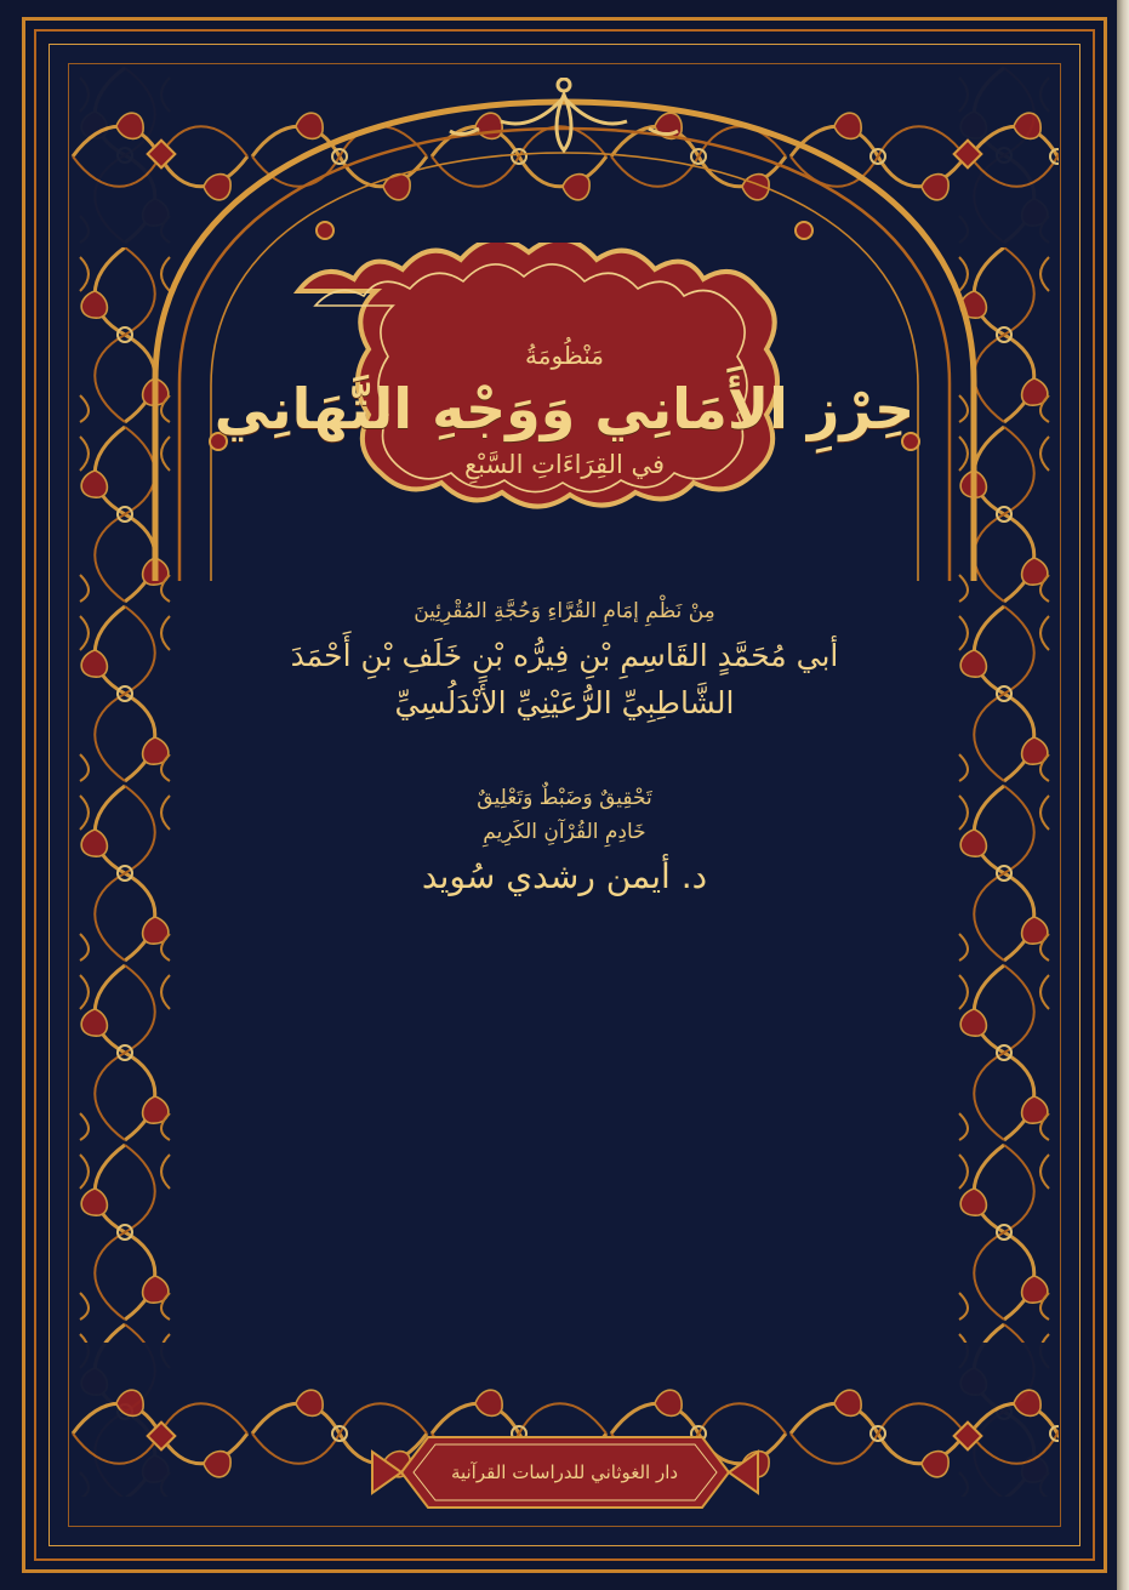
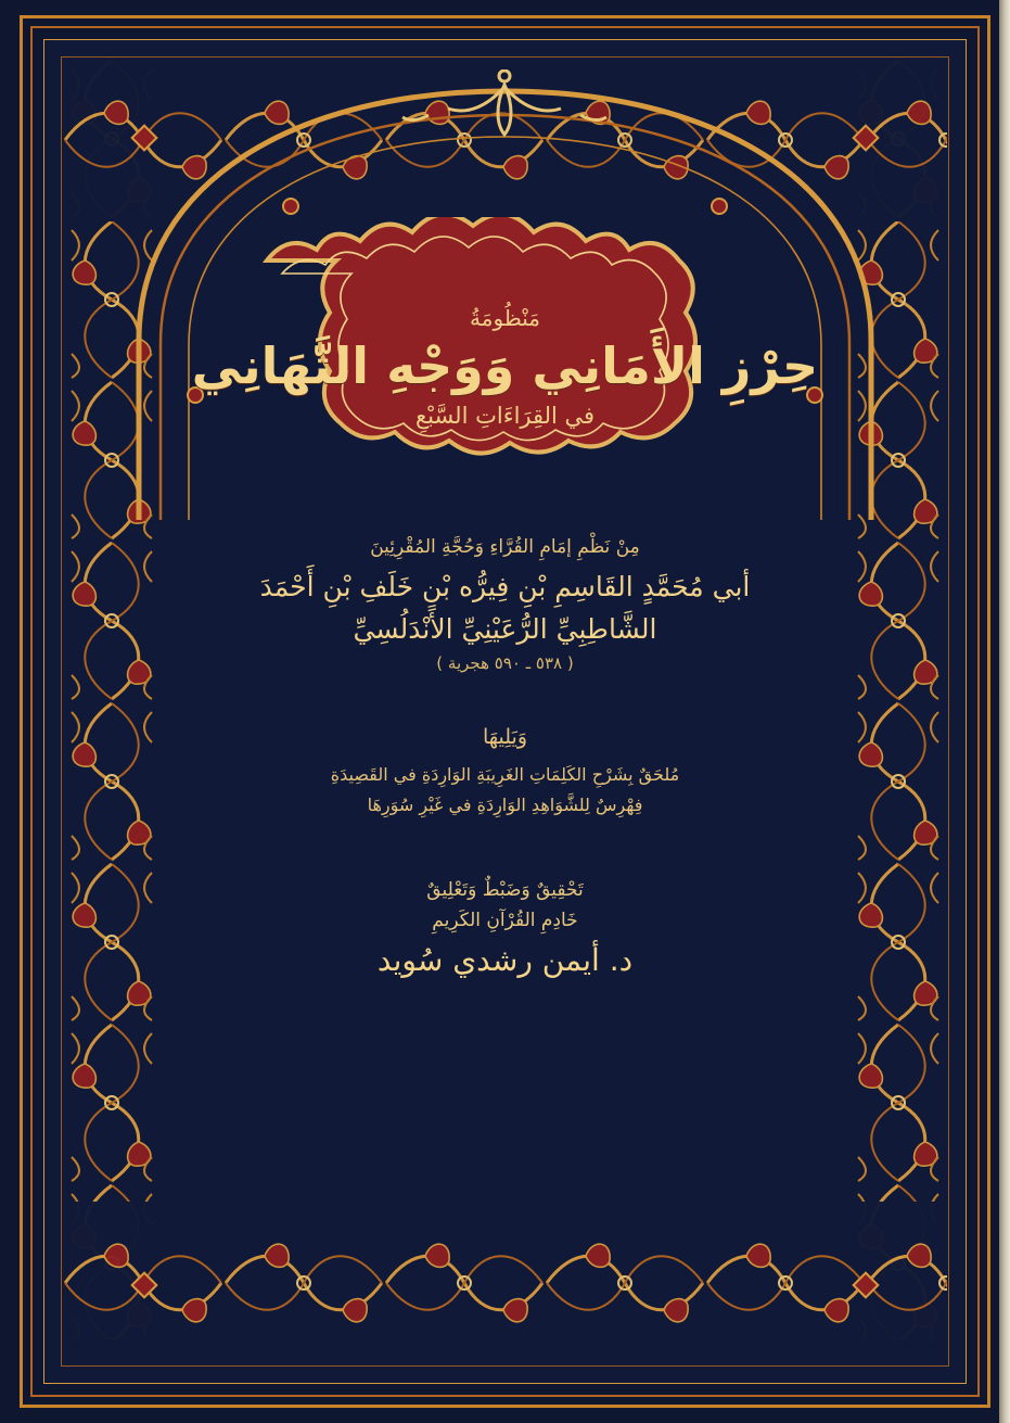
  مَنْظُومَةُ
  حِرْزِ الأَمَانِي وَوَجْهِ التَّهَانِي
  في القِرَاءَاتِ السَّبْعِ
  مِنْ نَظْمِ إمَامِ القُرَّاءِ وَحُجَّةِ المُقْرِئِينَ
  أبي مُحَمَّدٍ القَاسِمِ بْنِ فِيرُّه بْنِ خَلَفِ بْنِ أَحْمَدَ
  الشَّاطِبِيِّ الرُّعَيْنِيِّ الأَنْدَلُسِيِّ
+ ( ٥٣٨ ـ ٥٩٠ هجرية )
+ وَيَلِيهَا
+ مُلحَقٌ بِشَرْحِ الكَلِمَاتِ الغَرِيبَةِ الوَارِدَةِ في القَصِيدَةِ
+ فِهْرِسٌ لِلشَّوَاهِدِ الوَارِدَةِ في غَيْرِ سُوَرِهَا
  تَحْقِيقٌ وَضَبْطٌ وَتَعْلِيقٌ
  خَادِمِ القُرْآنِ الكَرِيمِ
  د. أيمن رشدي سُويد
- دار الغوثاني للدراسات القرآنية
